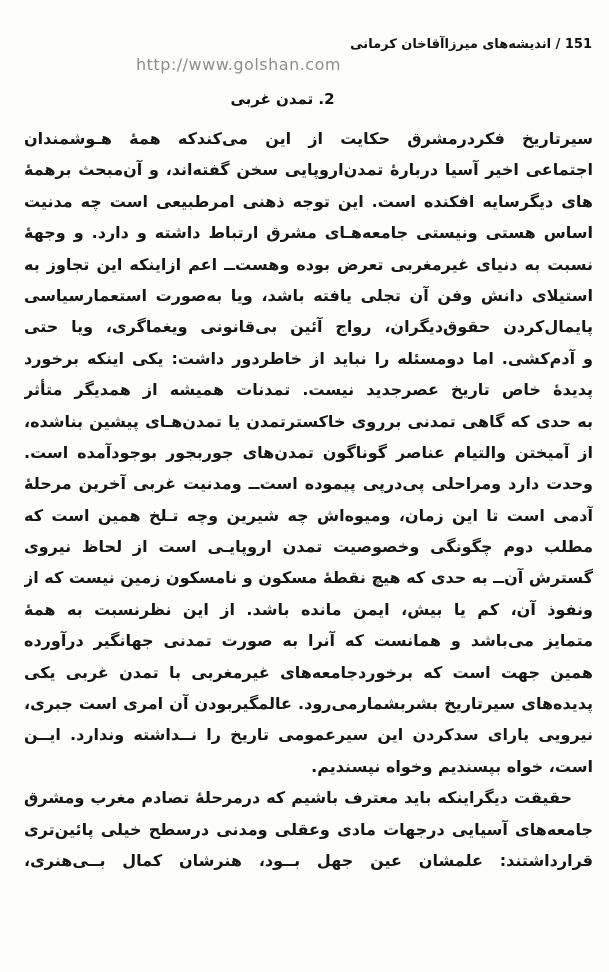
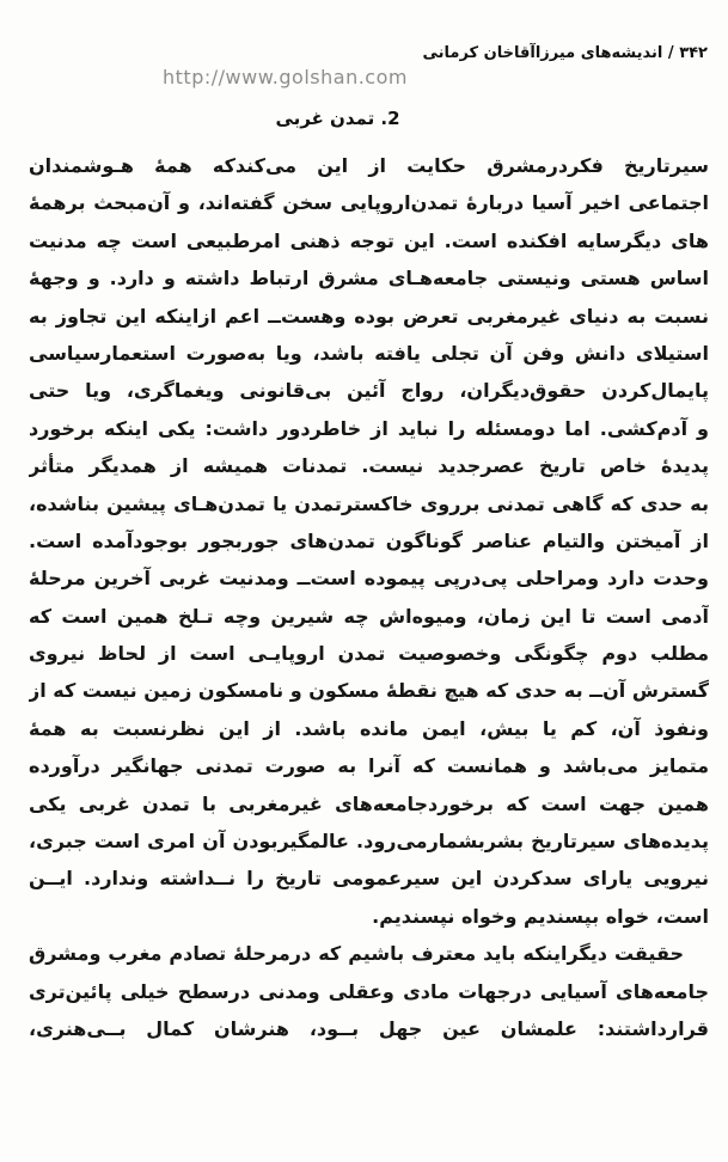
- 151 / اندیشه‌های میرزاآقاخان کرمانی
+ ۳۴۲ / اندیشه‌های میرزاآقاخان کرمانی
  http://www.golshan.com
  2. تمدن غربی
  سیرتاریخ فکردرمشرق حکایت از این میکندکه همهٔ هـوشمندان
  اجتماعی اخیر آسیا دربارهٔ تمدن‌اروپایی سخن گفته‌اند، و آن‌مبحث برهمهٔ
  های دیگرسایه افکنده است. این توجه ذهنی امرطبیعی است چه مدنیت
  اساس هستی ونیستی جامعه‌هـای مشرق ارتباط داشته و دارد. و وجههٔ
  نسبت به دنیای غیرمغربی تعرض بوده وهست‌ــ اعم ازاینکه این تجاوز به
  استیلای دانش وفن آن تجلی یافته باشد، ویا به‌صورت استعمارسیاسی
  پایمال‌کردن حقوق‌دیگران، رواج آئین بی‌قانونی ویغماگری، ویا حتی
  و آدمکشی. اما دومسئله را نباید از خاطردور داشت: یکی اینکه برخورد
  پدیدهٔ خاص تاریخ عصرجدید نیست. تمدنات همیشه از همدیگر متأثر
  به حدی که گاهی تمدنی برروی خاکسترتمدن یا تمدن‌هـای پیشین بناشده،
  از آمیختن والتیام عناصر گوناگون تمدن‌های جوربجور بوجودآمده است.
  وحدت دارد ومراحلی پی‌درپی پیموده است‌ــ ومدنیت غربی آخرین مرحلهٔ
  آدمی است تا این زمان، ومیوه‌اش چه شیرین وچه تـلخ همین است که
  مطلب دوم چگونگی وخصوصیت تمدن اروپایـی است از لحاظ نیروی
  گسترش آنــ به حدی که هیچ نقطهٔ مسکون و نامسکون زمین نیست که از
  ونفوذ آن، کم یا بیش، ایمن مانده باشد. از این نظرنسبت به همهٔ
  متمایز می‌باشد و همانست که آنرا به صورت تمدنی جهانگیر درآورده
  همین جهت است که برخوردجامعه‌های غیرمغربی با تمدن غربی یکی
  پدیدههای سیرتاریخ بشربشمارمی‌رود. عالمگیربودن آن امری است جبری،
  نیرویی یارای سدکردن این سیرعمومی تاریخ را نــداشته وندارد. ایــن
  است، خواه بپسندیم وخواه نپسندیم.
  حقیقت دیگراینکه باید معترف باشیم که درمرحلهٔ تصادم مغرب ومشرق
  جامعههای آسیایی درجهات مادی وعقلی ومدنی درسطح خیلی پائینتری
  قرارداشتند: علمشان عین جهل بــود، هنرشان کمال بــی‌هنری،
